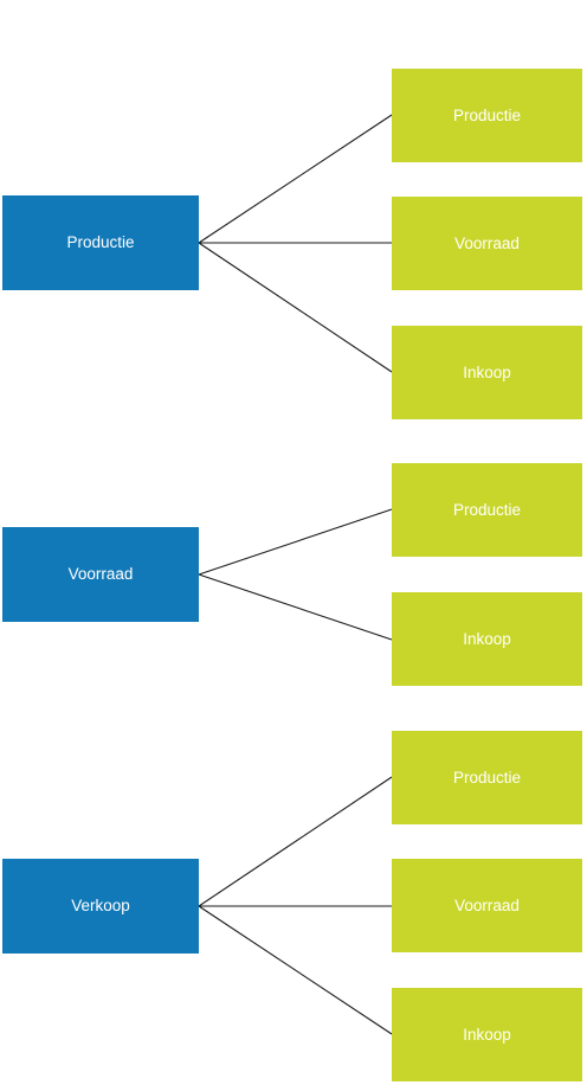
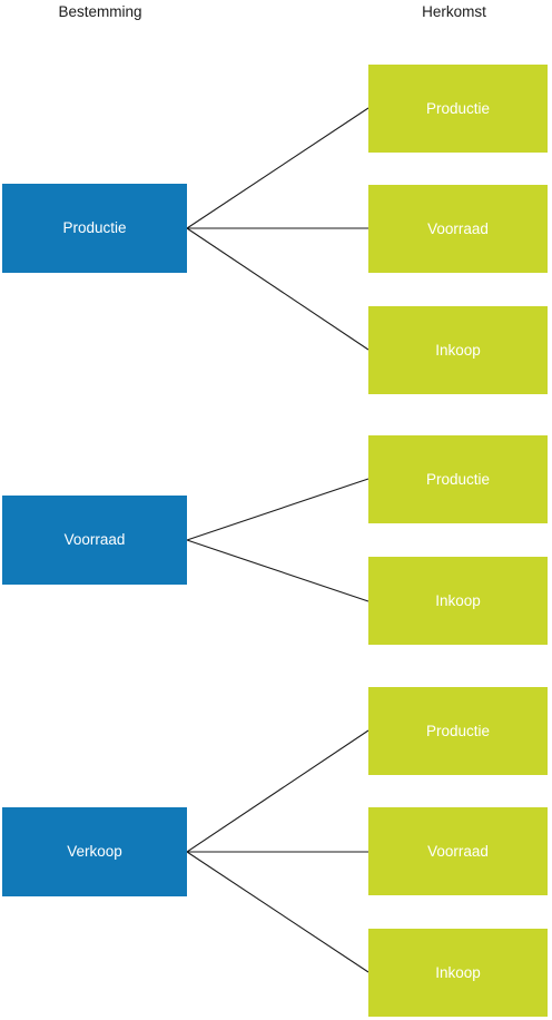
+ Bestemming
+ Herkomst
  Productie
  Productie
  Voorraad
  Inkoop
  Voorraad
  Productie
  Inkoop
  Verkoop
  Productie
  Voorraad
  Inkoop
